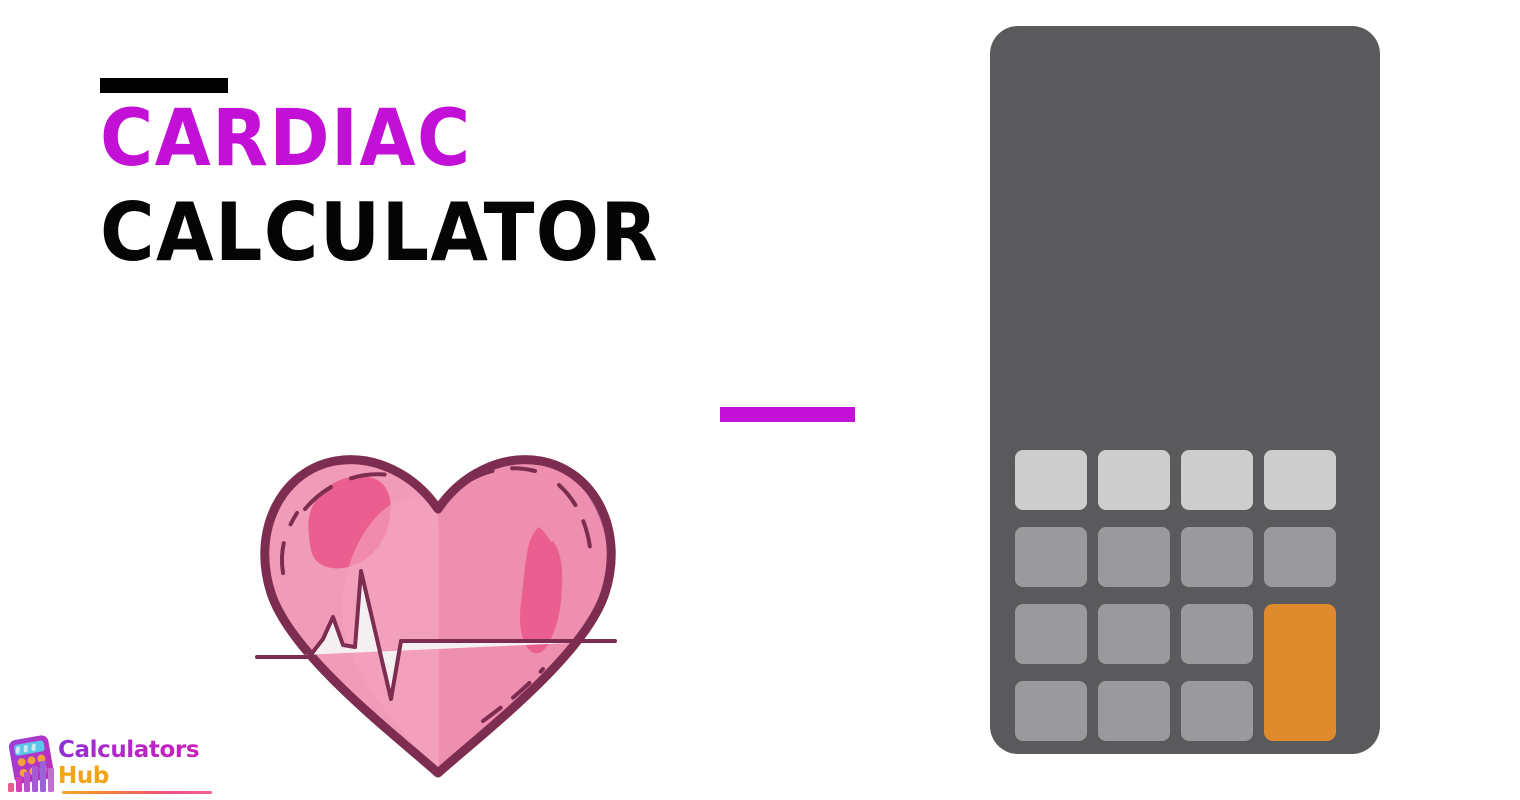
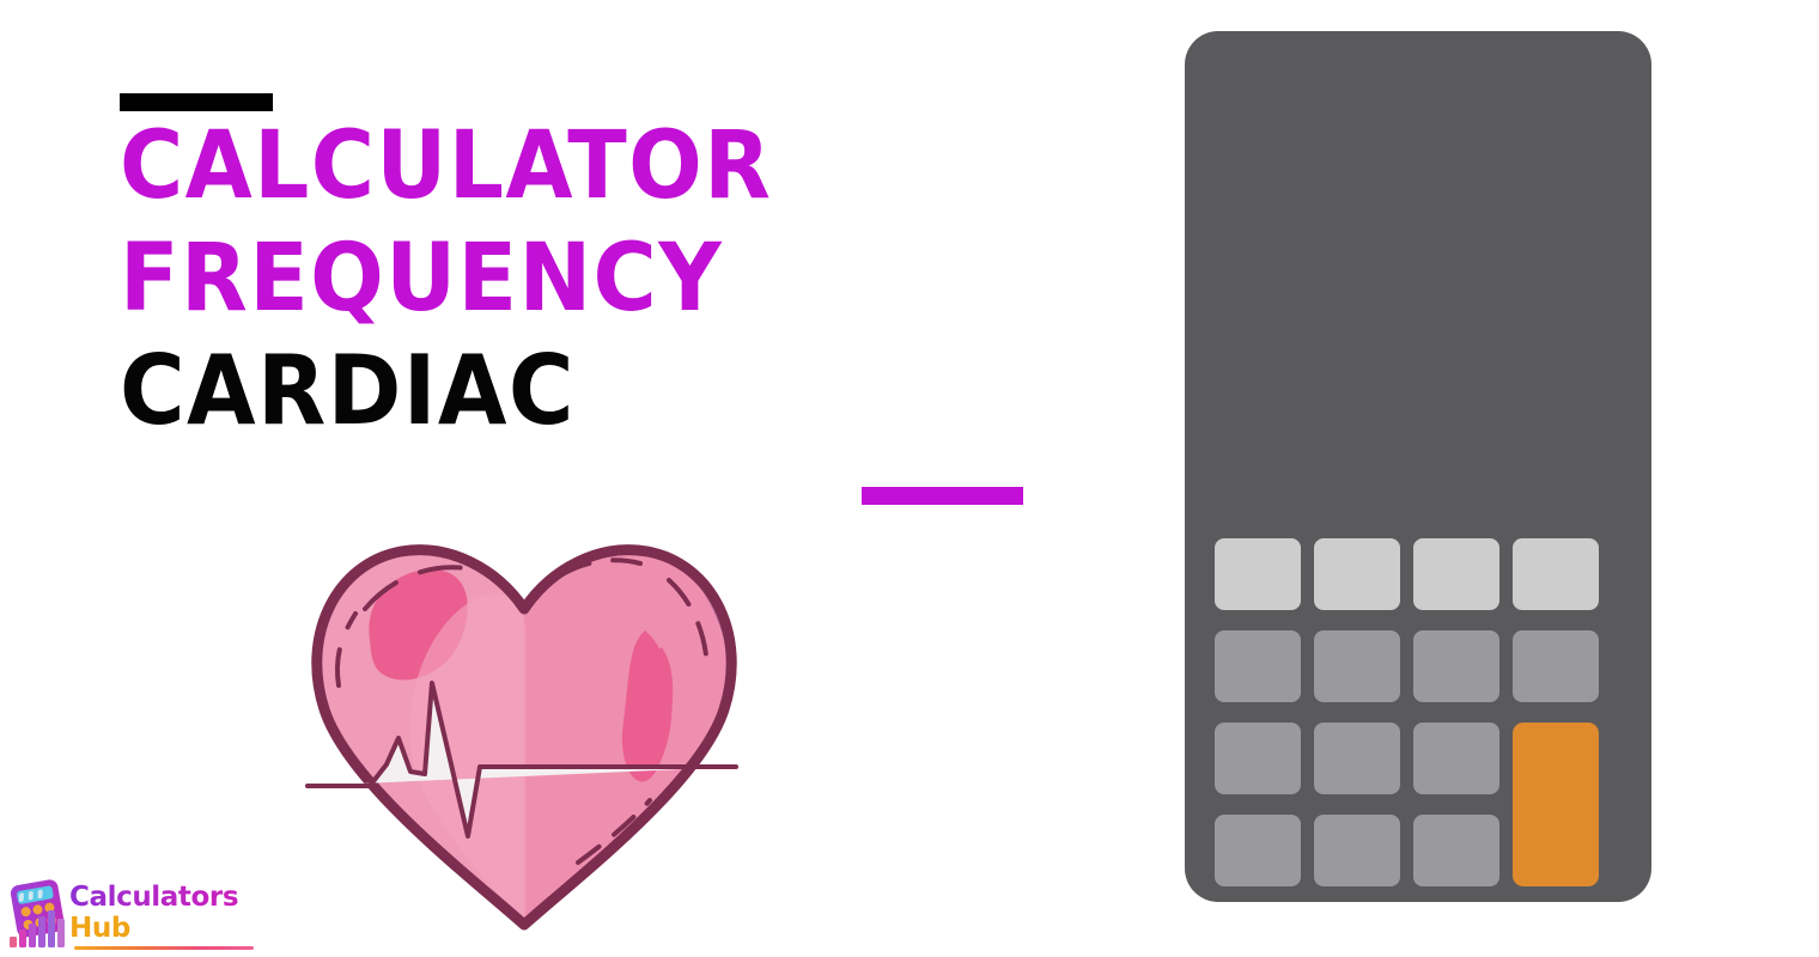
- CARDIAC
+ CALCULATOR
+ FREQUENCY
- CALCULATOR
+ CARDIAC
  Calculators
  Hub
